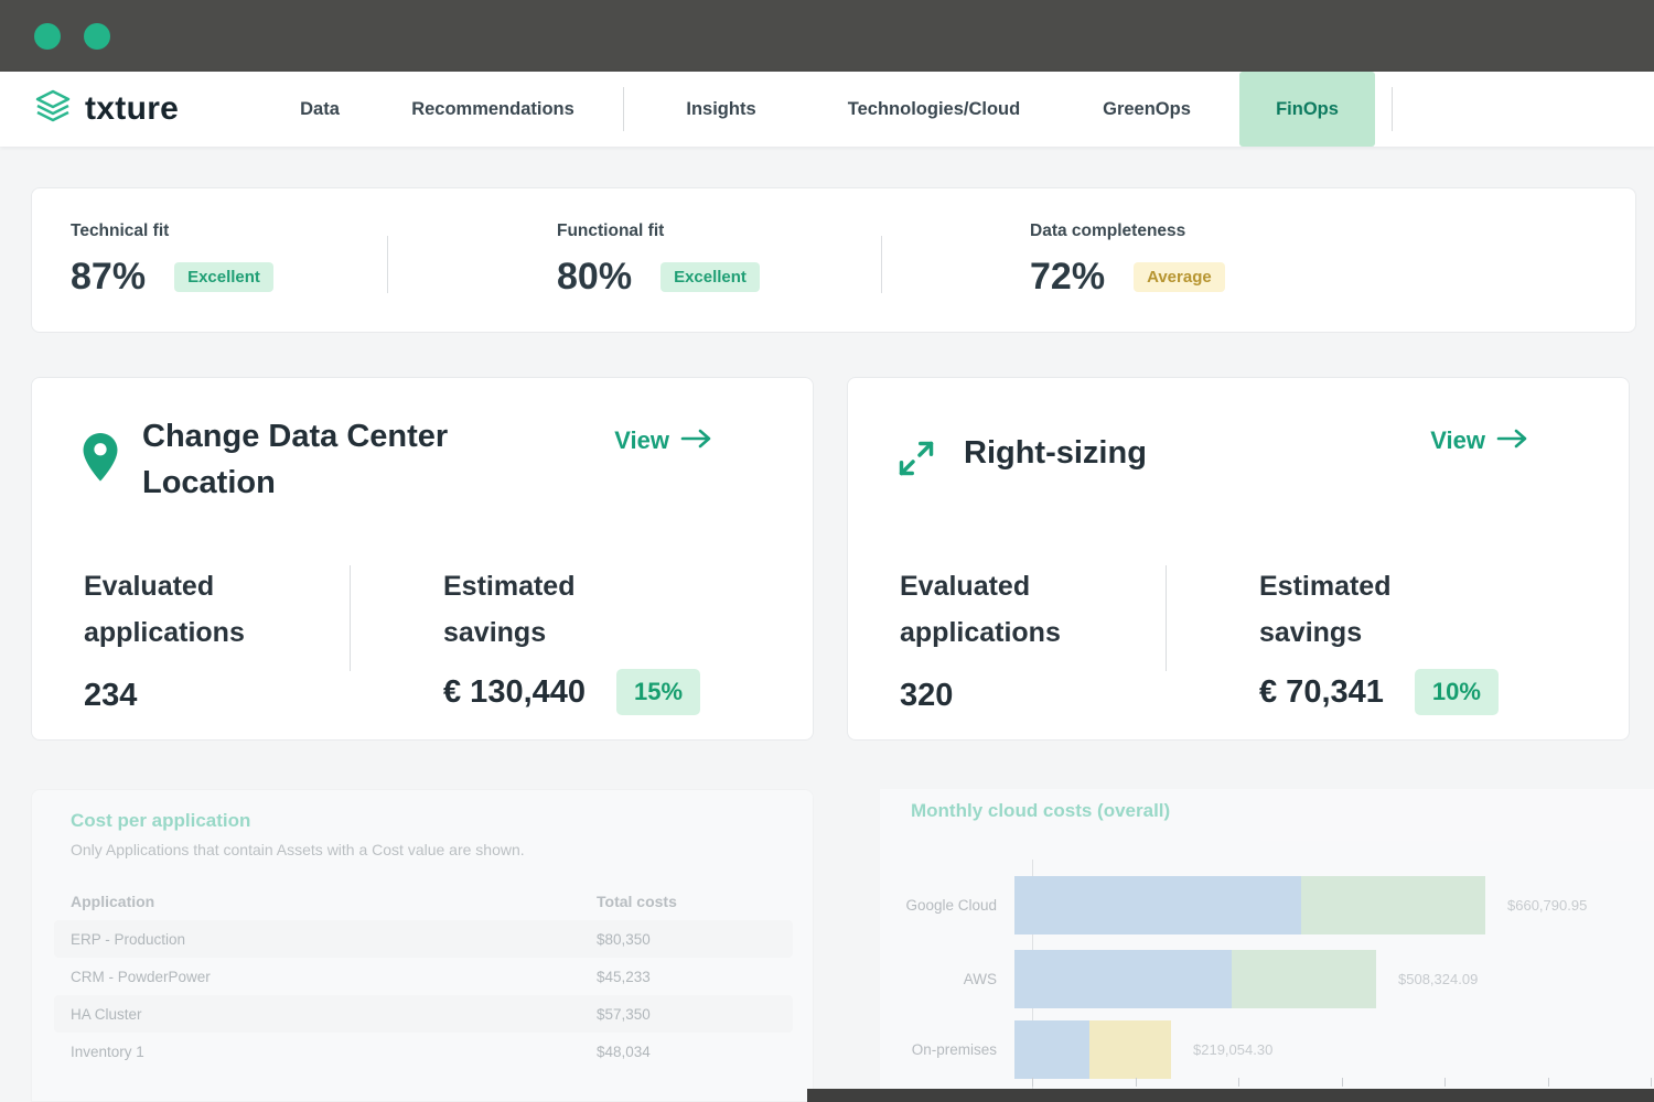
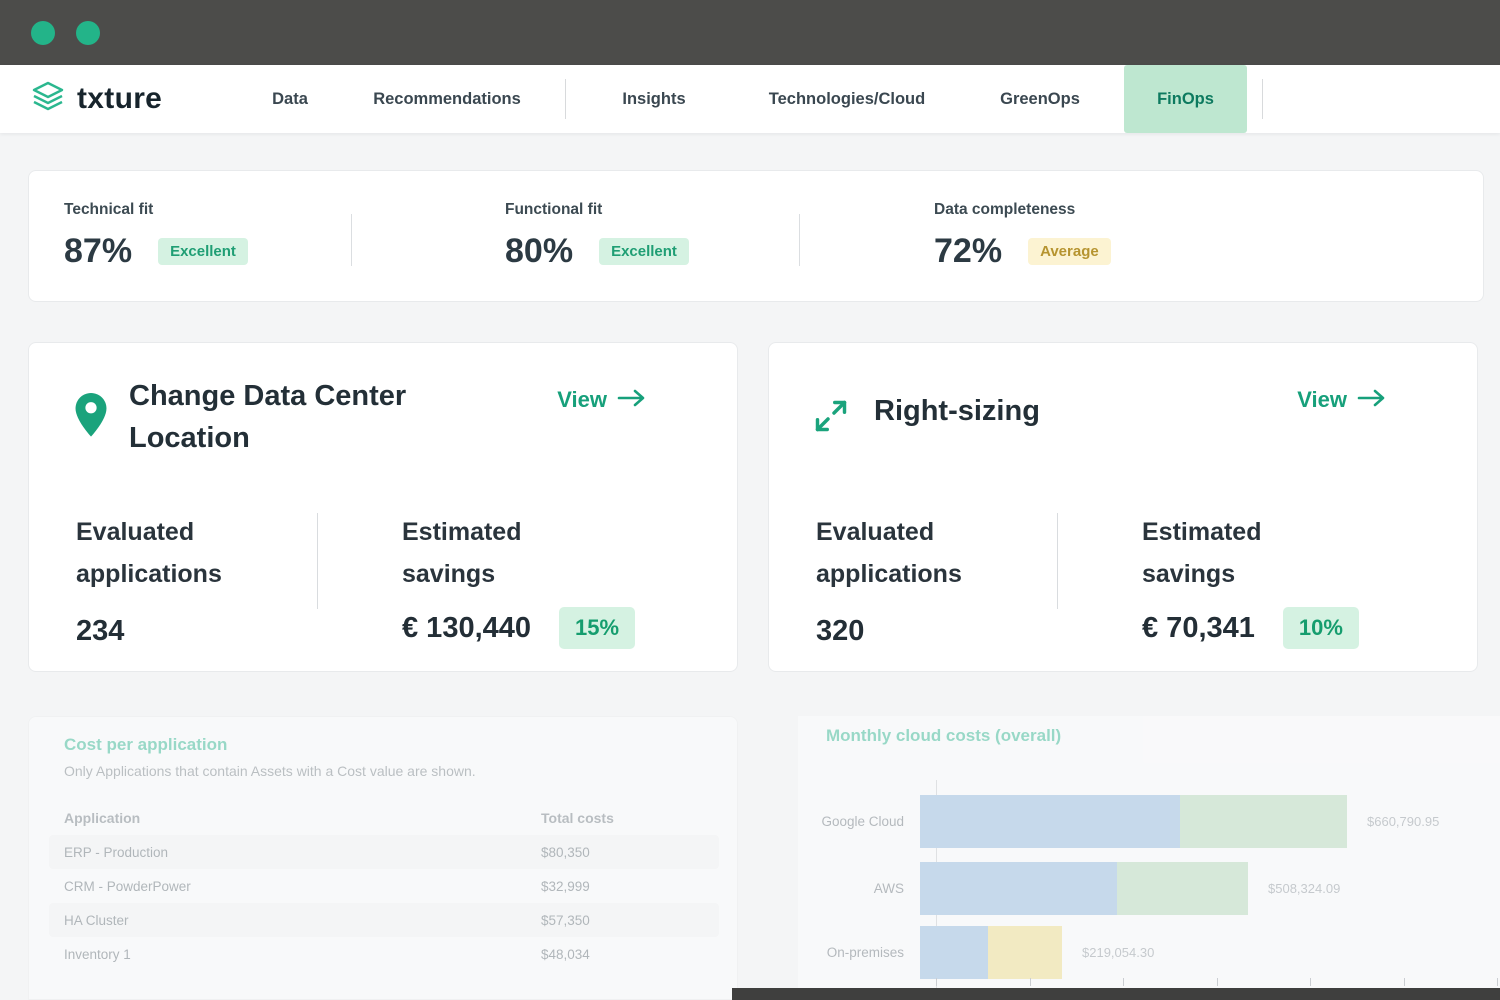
  txture
  Data
  Recommendations
  Insights
  Technologies/Cloud
  GreenOps
  FinOps
  Technical fit
  87%
  Excellent
  Functional fit
  80%
  Excellent
  Data completeness
  72%
  Average
  Change Data Center Location
  View
  Evaluated applications
  234
  Estimated savings
  € 130,440
  15%
  Right-sizing
  View
  Evaluated applications
  320
  Estimated savings
  € 70,341
  10%
  Cost per application
  Only Applications that contain Assets with a Cost value are shown.
  Application
  Total costs
  ERP - Production
  $80,350
  CRM - PowderPower
- $45,233
+ $32,999
  HA Cluster
  $57,350
  Inventory 1
  $48,034
  Monthly cloud costs (overall)
  Google Cloud
  $660,790.95
  AWS
  $508,324.09
  On-premises
  $219,054.30
